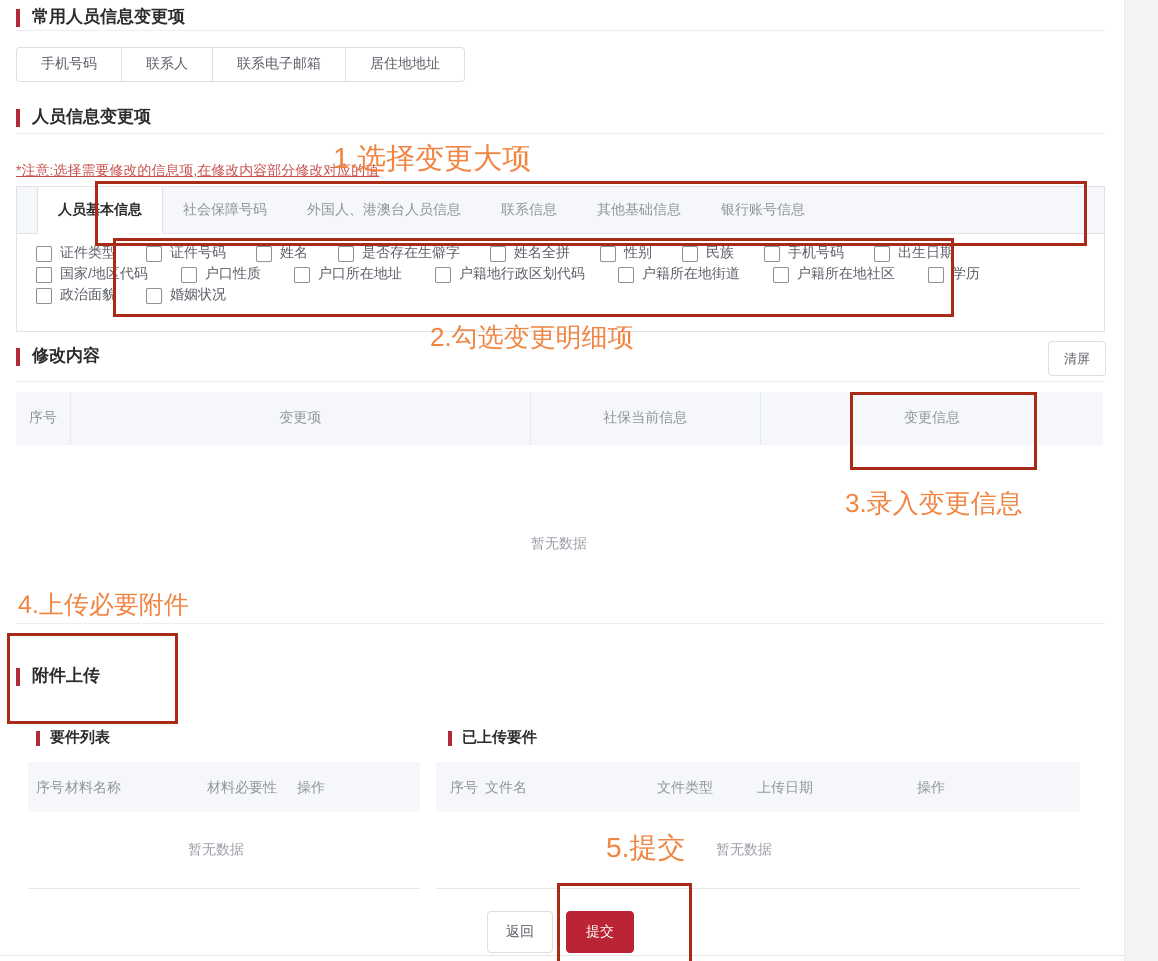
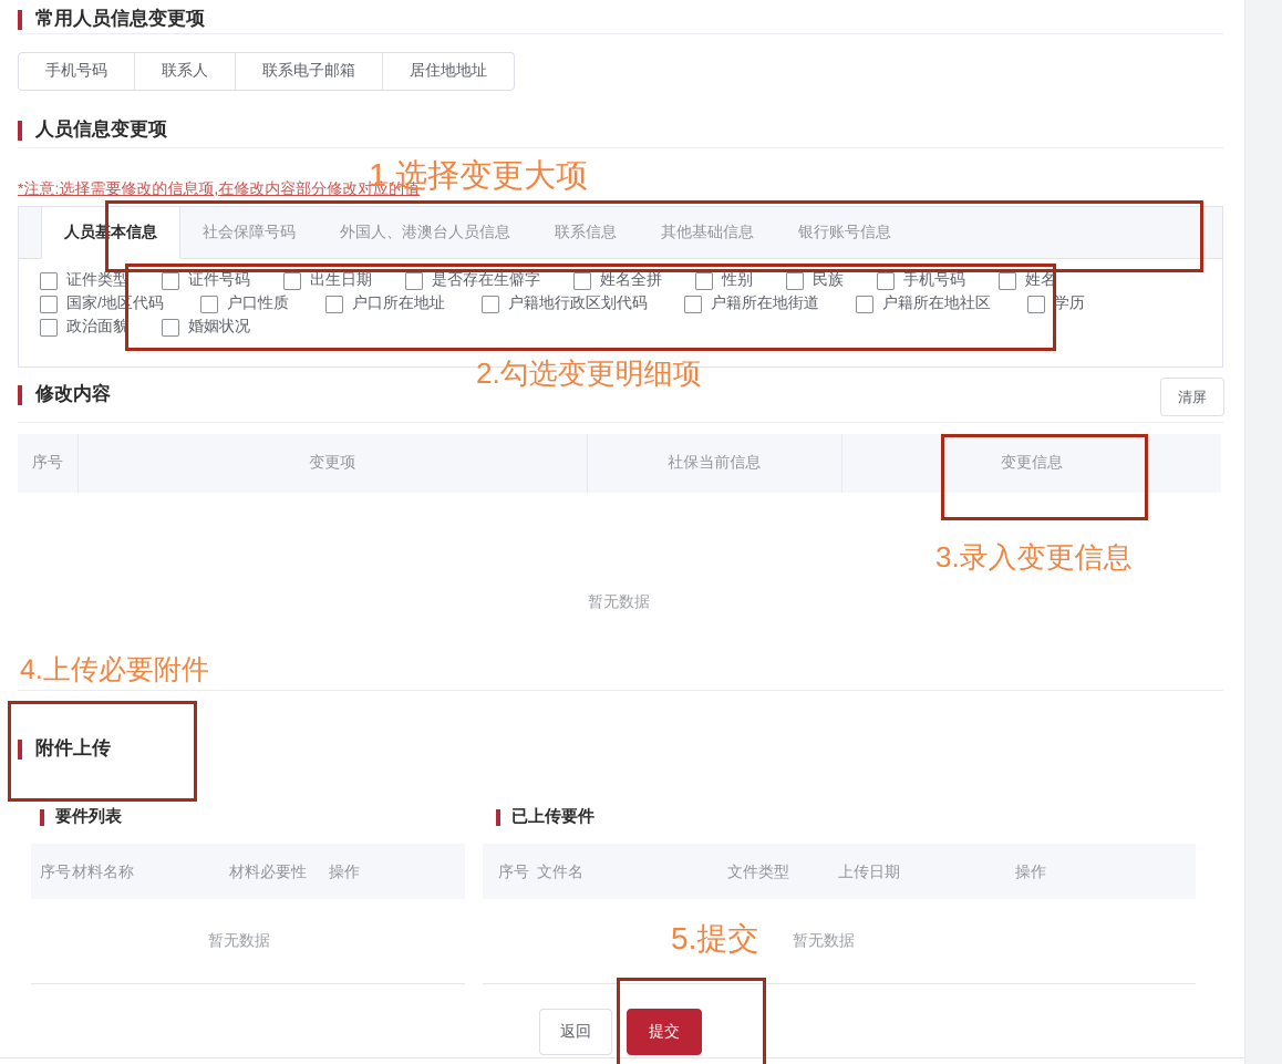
  常用人员信息变更项
  手机号码
  联系人
  联系电子邮箱
  居住地地址
  人员信息变更项
  *注意:选择需要修改的信息项,在修改内容部分修改对应的值
  人员基本信息
  社会保障号码
  外国人、港澳台人员信息
  联系信息
  其他基础信息
  银行账号信息
  证件类型
  证件号码
- 姓名
+ 出生日期
  是否存在生僻字
  姓名全拼
  性别
  民族
  手机号码
- 出生日期
+ 姓名
  国家/地区代码
  户口性质
  户口所在地址
  户籍地行政区划代码
  户籍所在地街道
  户籍所在地社区
  学历
  政治面貌
  婚姻状况
  修改内容
  清屏
  序号
  变更项
  社保当前信息
  变更信息
  暂无数据
  附件上传
  要件列表
  已上传要件
  序号
  材料名称
  材料必要性
  操作
  暂无数据
  序号
  文件名
  文件类型
  上传日期
  操作
  暂无数据
  返回
  提交
  1.选择变更大项
  2.勾选变更明细项
  3.录入变更信息
  4.上传必要附件
  5.提交
